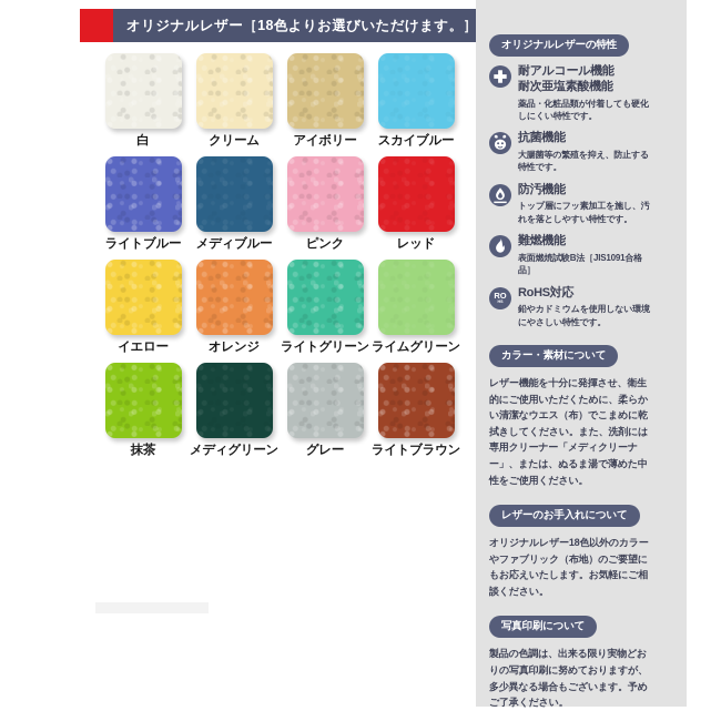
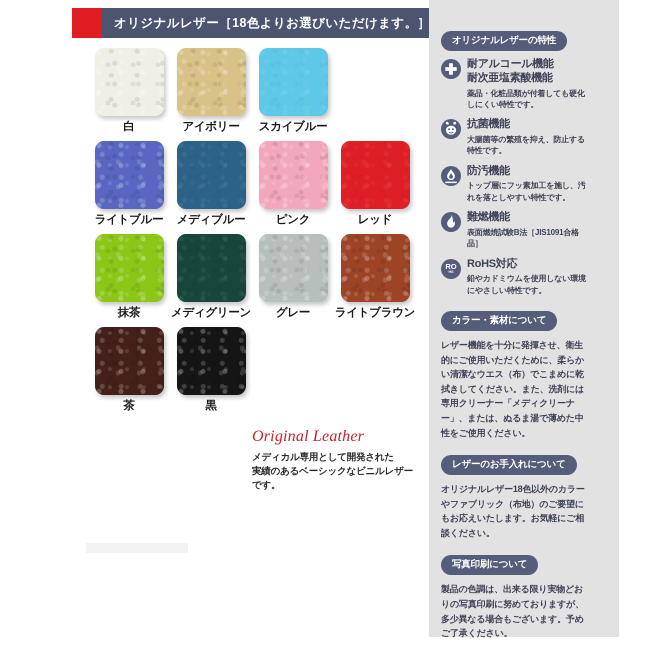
  オリジナルレザー
  ［18色よりお選びいただけます。］
  白
- クリーム
  アイボリー
  スカイブルー
  ライトブルー
  メディブルー
  ピンク
  レッド
- イエロー
- オレンジ
- ライトグリーン
- ライムグリーン
  抹茶
  メディグリーン
  グレー
  ライトブラウン
+ 茶
+ 黒
+ Original Leather
+ メディカル専用として開発された
+ 実績のあるベーシックなビニルレザーです。
  オリジナルレザーの特性
  耐アルコール機能
  耐次亜塩素酸機能
  薬品・化粧品類が付着しても硬化しにくい特性です。
  抗菌機能
  大腸菌等の繁殖を抑え、防止する特性です。
  防汚機能
  トップ層にフッ素加工を施し、汚れを落としやすい特性です。
  難燃機能
  表面燃焼試験B法［JIS1091合格品］
  RO
  RoHS対応
  鉛やカドミウムを使用しない環境にやさしい特性です。
  カラー・素材について
  レザー機能を十分に発揮させ、衛生的にご使用いただくために、柔らかい清潔なウエス（布）でこまめに乾拭きしてください。また、洗剤には専用クリーナー「メディクリーナー」、または、ぬるま湯で薄めた中性をご使用ください。
  レザーのお手入れについて
  オリジナルレザー18色以外のカラーやファブリック（布地）のご要望にもお応えいたします。お気軽にご相談ください。
  写真印刷について
  製品の色調は、出来る限り実物どおりの写真印刷に努めておりますが、多少異なる場合もございます。予めご了承ください。
